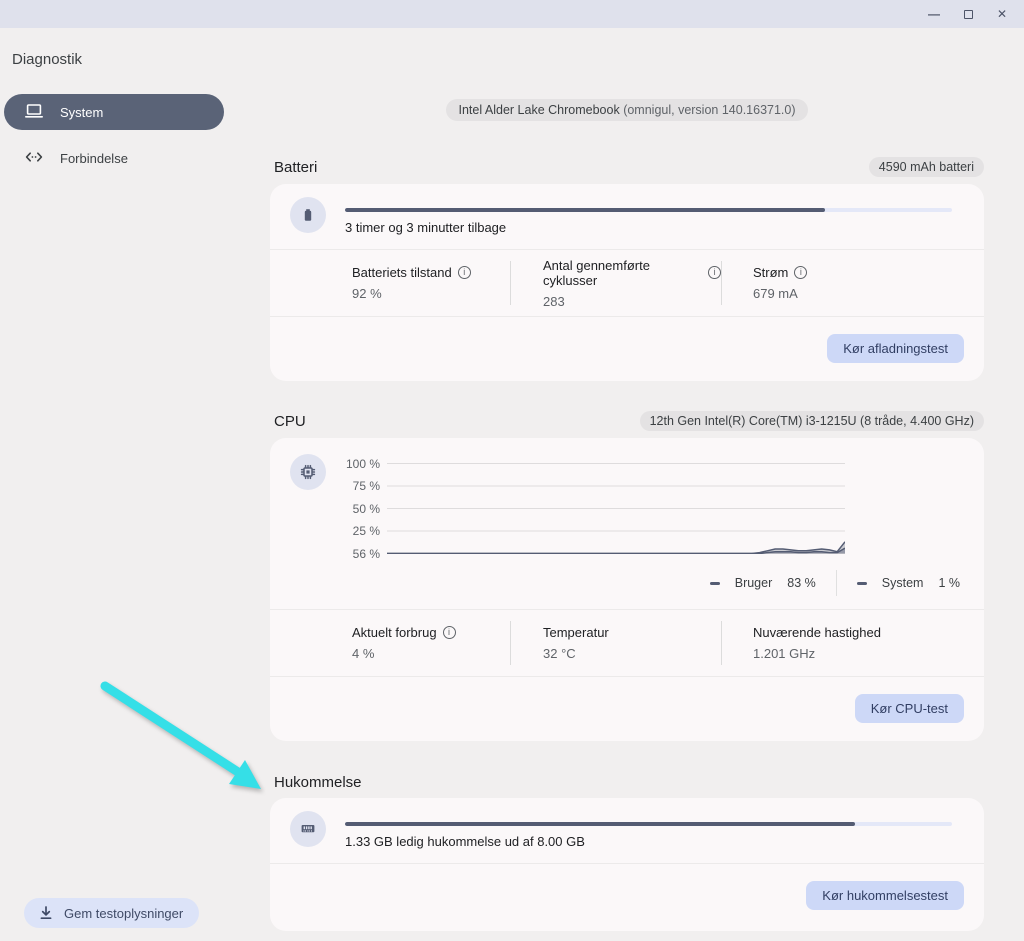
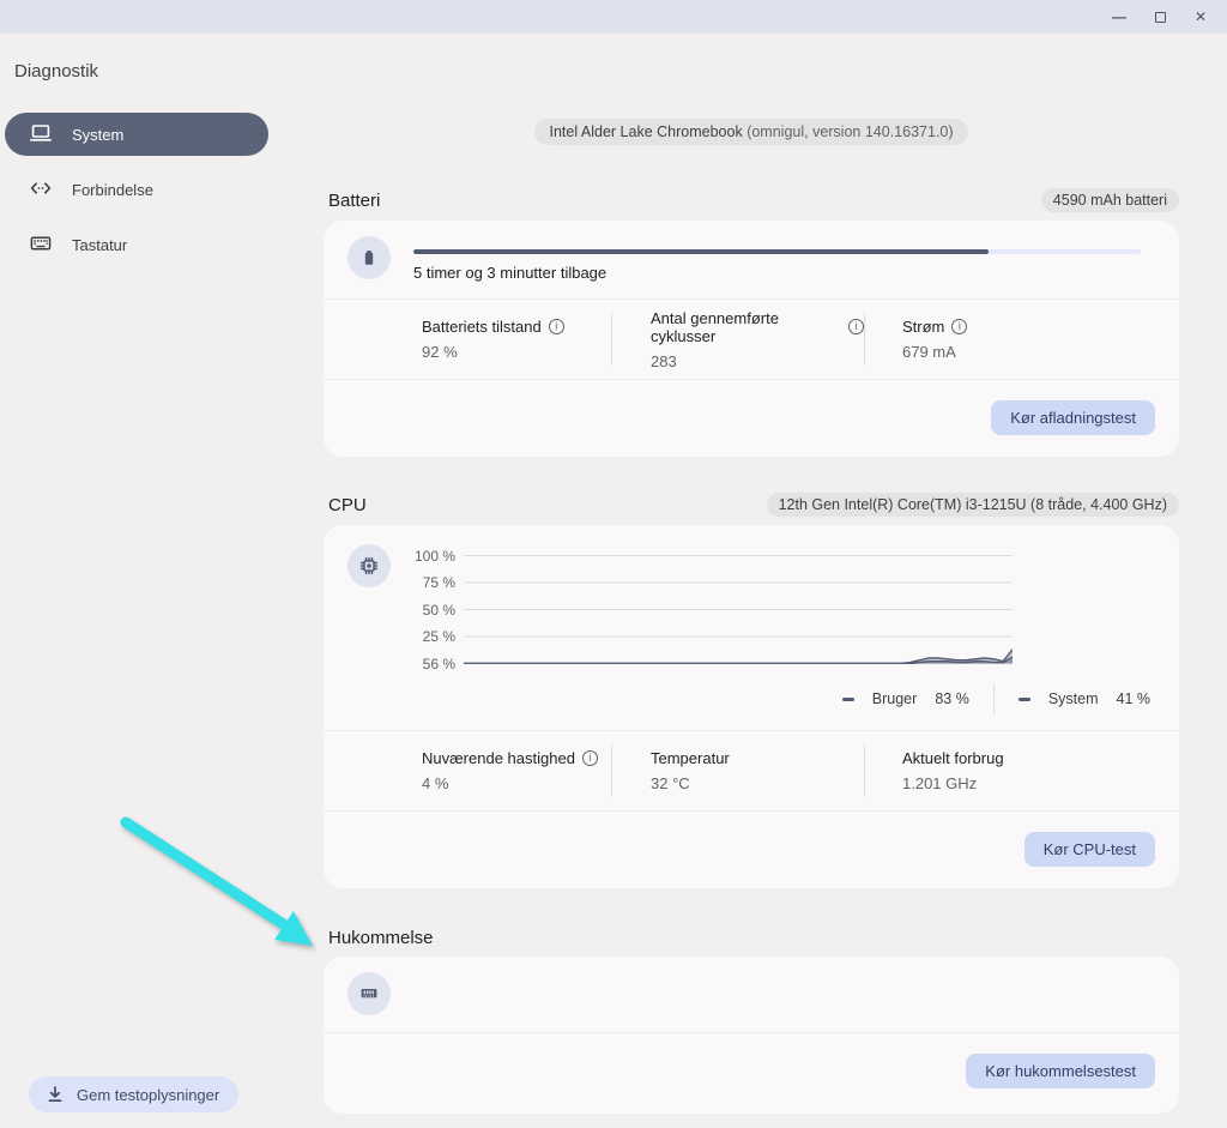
  —
  ✕
  Diagnostik
  System
  Forbindelse
+ Tastatur
  Intel Alder Lake Chromebook (omnigul, version 140.16371.0)
  Batteri
  4590 mAh batteri
- 3 timer og 3 minutter tilbage
+ 5 timer og 3 minutter tilbage
  Batteriets tilstand
  i
  92 %
  Antal gennemførte cyklusser
  i
  283
  Strøm
  i
  679 mA
  Kør afladningstest
  CPU
  12th Gen Intel(R) Core(TM) i3-1215U (8 tråde, 4.400 GHz)
  100 %
  75 %
  50 %
  25 %
  56 %
  Bruger
  83 %
  System
- 1 %
+ 41 %
- Aktuelt forbrug
+ Nuværende hastighed
  i
  4 %
  Temperatur
  32 °C
- Nuværende hastighed
+ Aktuelt forbrug
  1.201 GHz
  Kør CPU-test
  Hukommelse
- 1.33 GB ledig hukommelse ud af 8.00 GB
  Kør hukommelsestest
  Gem testoplysninger
